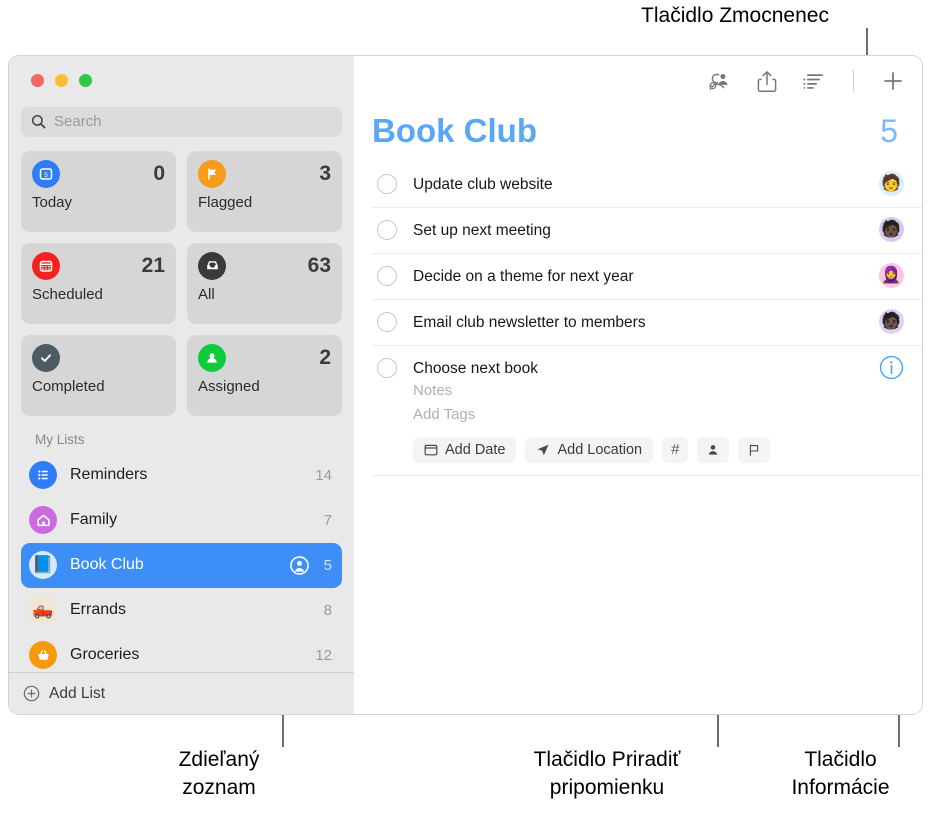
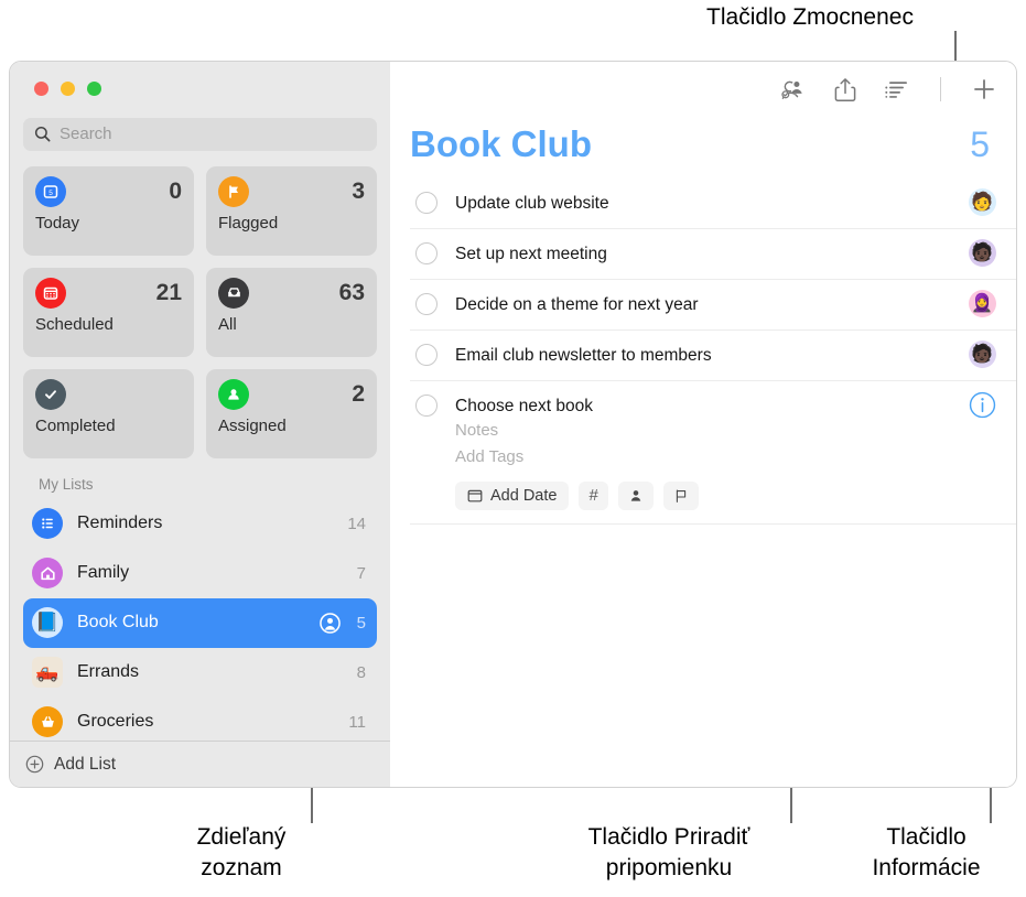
  Tlačidlo Zmocnenec
  Zdieľaný
  zoznam
  Tlačidlo Priradiť
  pripomienku
  Tlačidlo
  Informácie
  Search
  0
  Today
  3
  Flagged
  21
  Scheduled
  63
  All
  Completed
  2
  Assigned
  My Lists
  Reminders
  14
  Family
  7
  📘
  Book Club
  5
  🛻
  Errands
  8
  Groceries
- 12
+ 11
  Add List
  Book Club
  5
  Update club website
  🧑
  Set up next meeting
  🧑🏿
  Decide on a theme for next year
  🧕
  Email club newsletter to members
  🧑🏿
  Choose next book
  Notes
  Add Tags
  Add Date
- Add Location
  #
